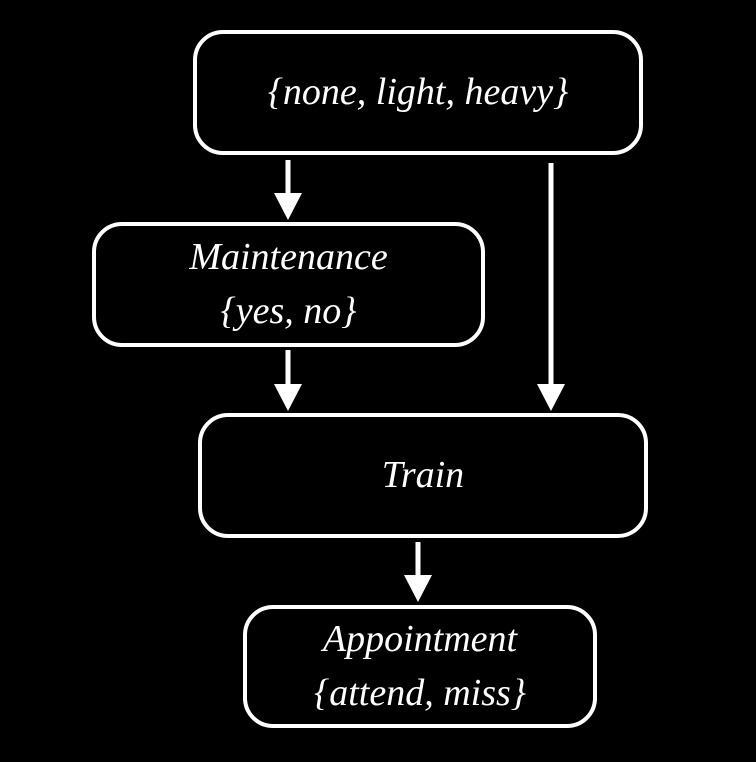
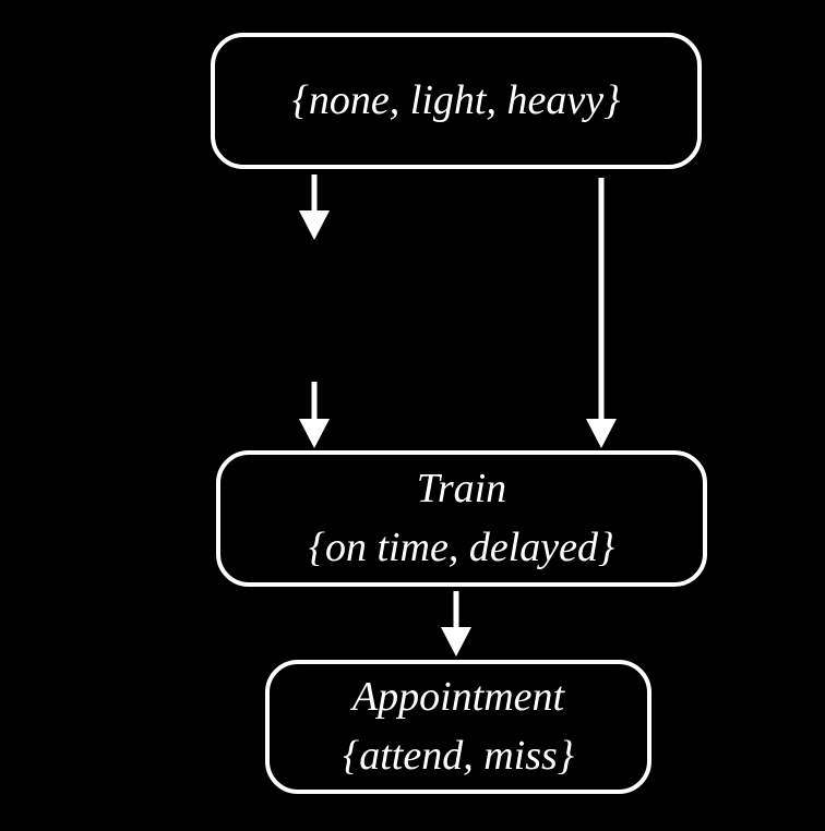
  {none, light, heavy}
- Maintenance
- {yes, no}
  Train
+ {on time, delayed}
  Appointment
  {attend, miss}
